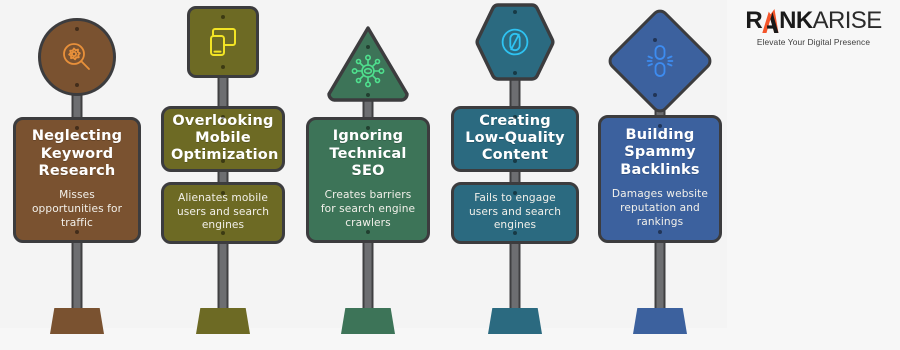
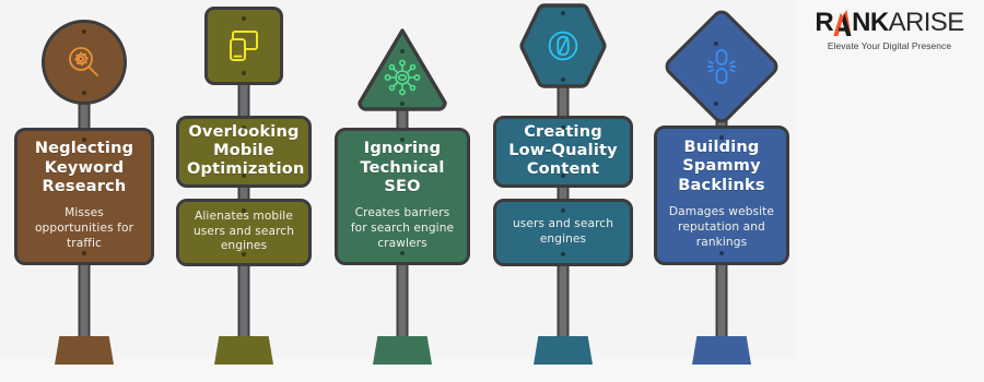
  Neglecting
  Keyword
  Research
  Misses
  opportunities for
  traffic
  Overlooking
  Mobile
  Optimization
  Alienates mobile
  users and search
  engines
  Ignoring
  Technical
  SEO
  Creates barriers
  for search engine
  crawlers
  Creating
  Low-Quality
  Content
- Fails to engage
  users and search
  engines
  Building
  Spammy
  Backlinks
  Damages website
  reputation and
  rankings
  R NKARISE
  Elevate Your Digital Presence
